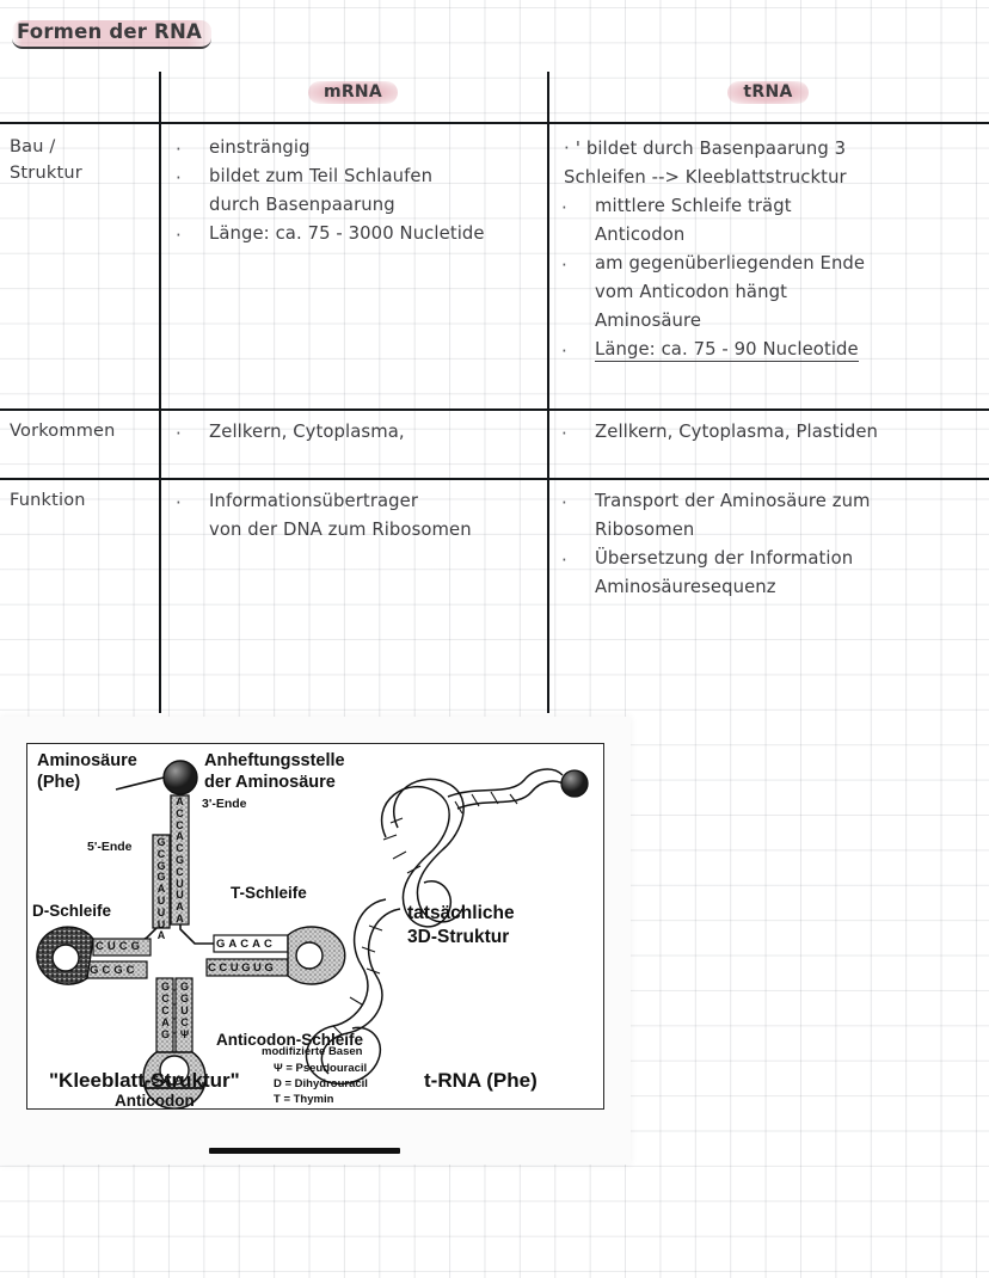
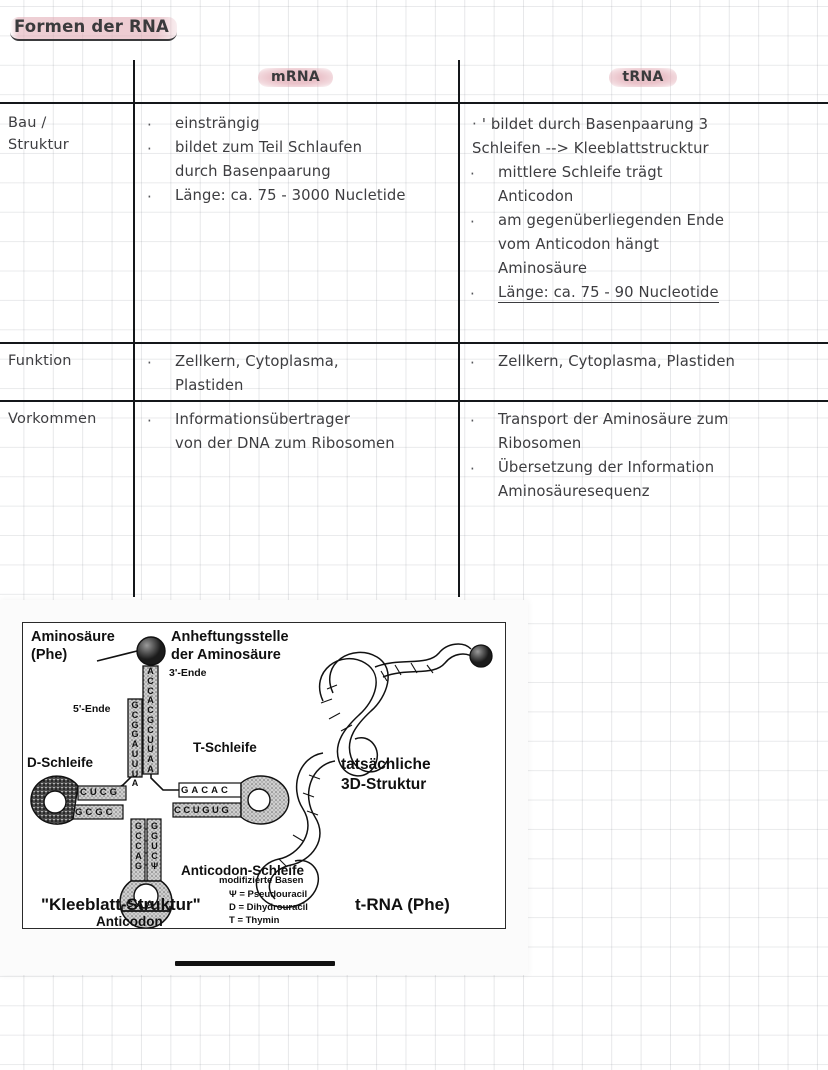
  Formen der RNA
  mRNA
  tRNA
  Bau /
  Struktur
  ·
  einsträngig
  ·
  bildet zum Teil Schlaufen
  durch Basenpaarung
  ·
  Länge: ca. 75 - 3000 Nucletide
  · ' bildet durch Basenpaarung 3
  Schleifen --> Kleeblattstrucktur
  ·
  mittlere Schleife trägt
  Anticodon
  ·
  am gegenüberliegenden Ende
  vom Anticodon hängt
  Aminosäure
  ·
  Länge: ca. 75 - 90 Nucleotide
- Vorkommen
+ Funktion
  ·
  Zellkern, Cytoplasma,
+ Plastiden
  ·
  Zellkern, Cytoplasma, Plastiden
- Funktion
+ Vorkommen
  ·
  Informationsübertrager
  von der DNA zum Ribosomen
  ·
  Transport der Aminosäure zum
  Ribosomen
  ·
  Übersetzung der Information
  Aminosäuresequenz
  Aminosäure
  (Phe)
  Anheftungsstelle
  der Aminosäure
  3'-Ende
  5'-Ende
  D-Schleife
  T-Schleife
  Anticodon-Schleife
  Anticodon
  "Kleeblatt-Struktur"
  tatsächliche
  3D-Struktur
  modifizierte Basen
  Ψ = Pseudouracil
  D = Dihydrouracil
  T = Thymin
  t-RNA (Phe)
  A
  C
  C
  A
  C
  G
  C
  U
  U
  A
  A
  G
  C
  G
  G
  A
  U
  U
  U
  A
  GACAC
  CCUGUG
  CUCG
  GCGC
  G
  C
  C
  A
  G
  G
  G
  U
  C
  Ψ
  GAA
